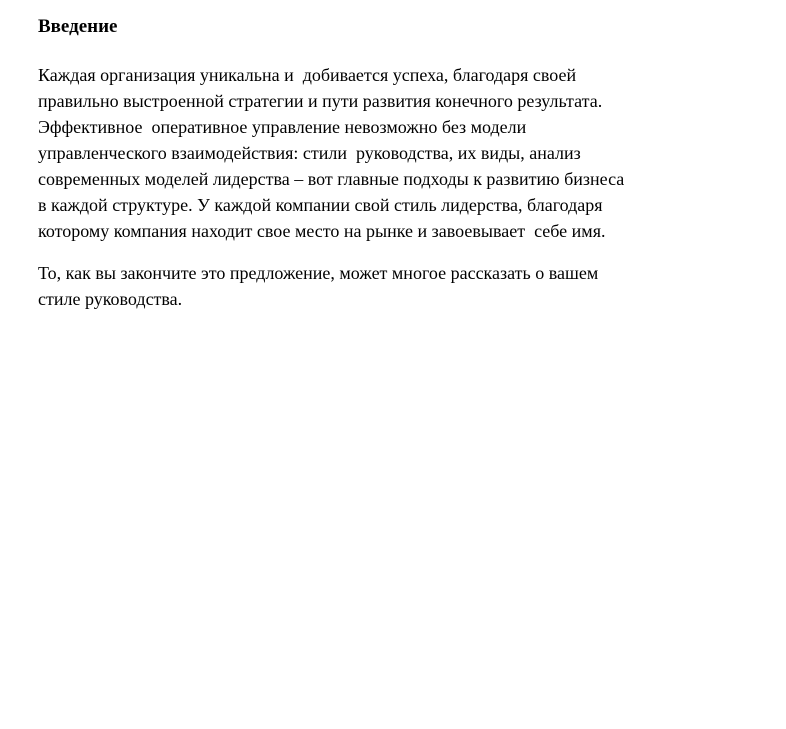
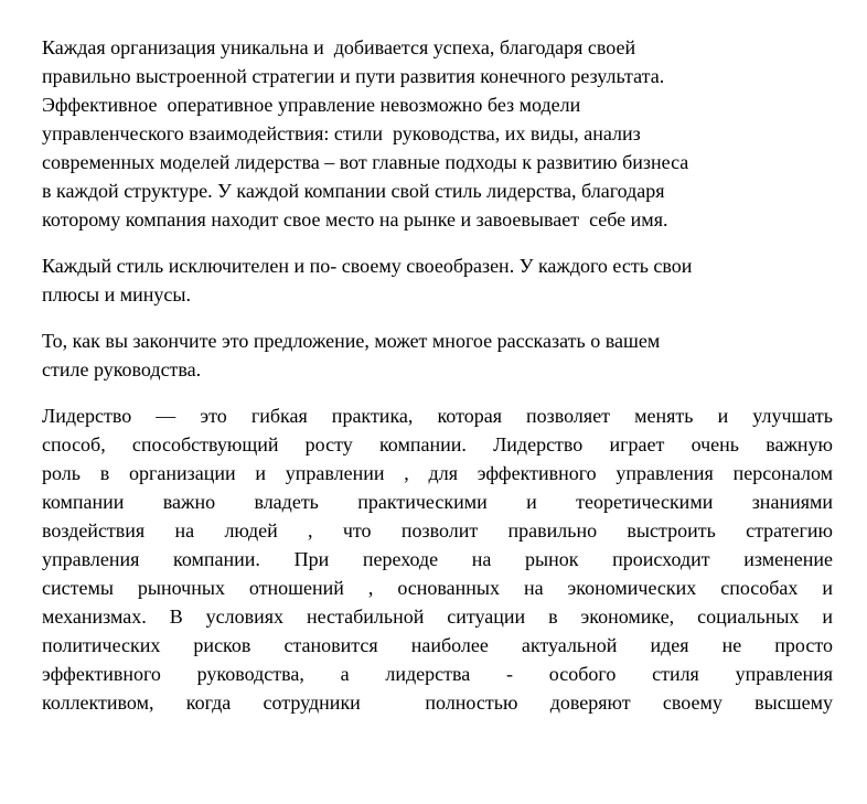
- Введение
  Каждая организация уникальна и добивается успеха, благодаря своей
  правильно выстроенной стратегии и пути развития конечного результата.
  Эффективное оперативное управление невозможно без модели
  управленческого взаимодействия: стили руководства, их виды, анализ
  современных моделей лидерства – вот главные подходы к развитию бизнеса
  в каждой структуре. У каждой компании свой стиль лидерства, благодаря
  которому компания находит свое место на рынке и завоевывает себе имя.
+ Каждый стиль исключителен и по- своему своеобразен. У каждого есть свои
+ плюсы и минусы.
  То, как вы закончите это предложение, может многое рассказать о вашем
  стиле руководства.
+ Лидерство — это гибкая практика, которая позволяет менять и улучшать
+ способ, способствующий росту компании. Лидерство играет очень важную
+ роль в организации и управлении , для эффективного управления персоналом
+ компании важно владеть практическими и теоретическими знаниями
+ воздействия на людей , что позволит правильно выстроить стратегию
+ управления компании. При переходе на рынок происходит изменение
+ системы рыночных отношений , основанных на экономических способах и
+ механизмах. В условиях нестабильной ситуации в экономике, социальных и
+ политических рисков становится наиболее актуальной идея не просто
+ эффективного руководства, а лидерства - особого стиля управления
+ коллективом, когда сотрудники полностью доверяют своему высшему
